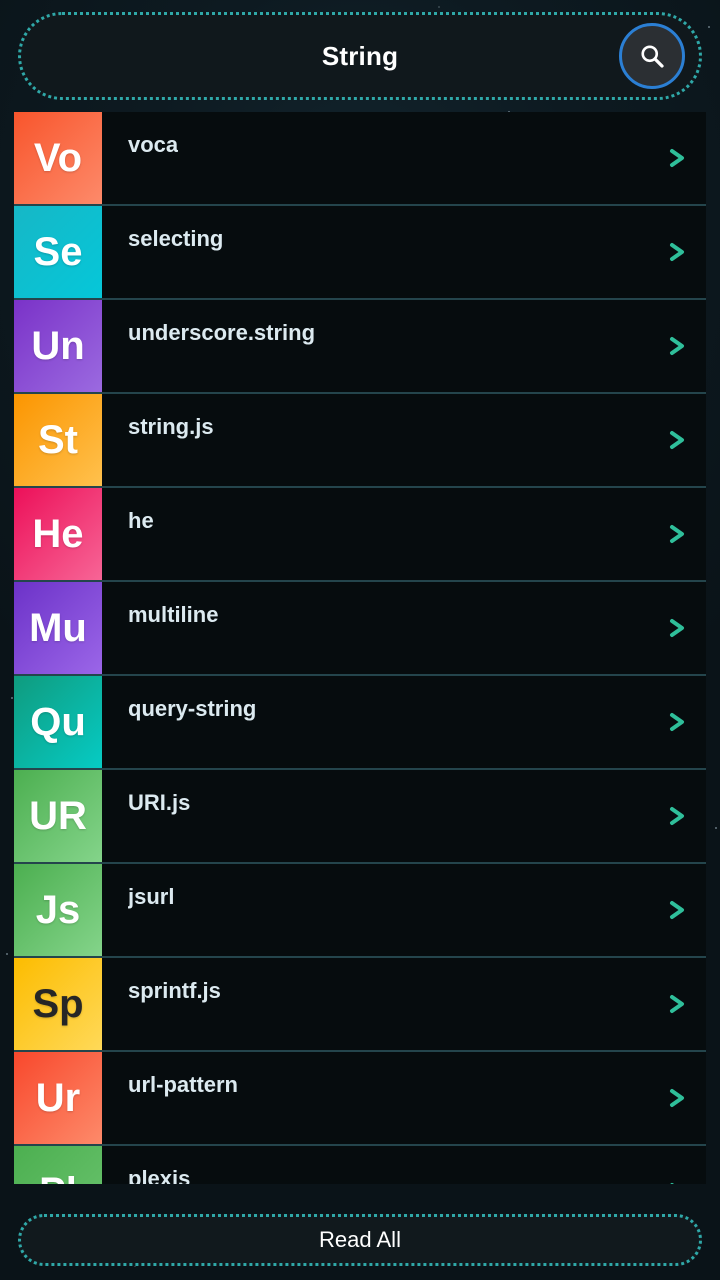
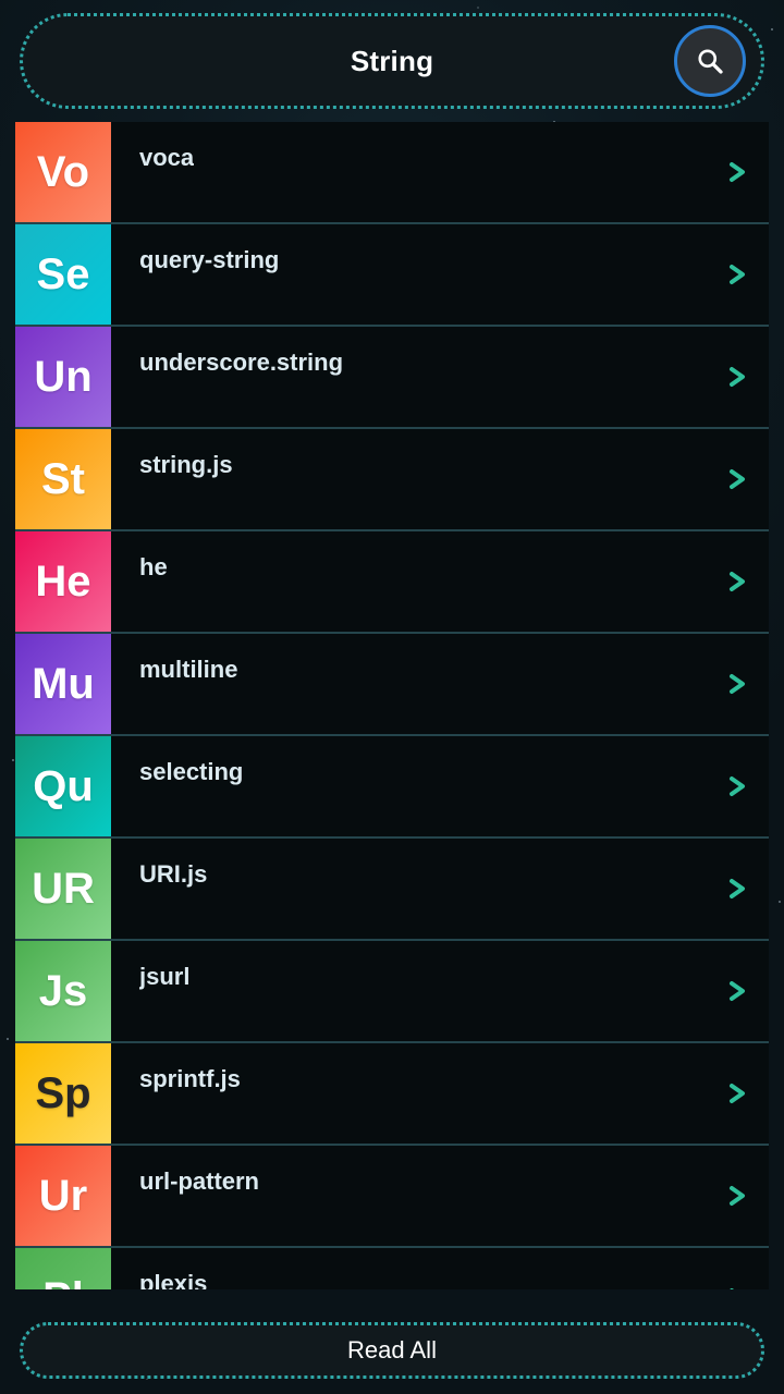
  String
  Vo
  voca
  Se
- selecting
+ query-string
  Un
  underscore.string
  St
  string.js
  He
  he
  Mu
  multiline
  Qu
- query-string
+ selecting
  UR
  URI.js
  Js
  jsurl
  Sp
  sprintf.js
  Ur
  url-pattern
  plexis
  Read All
